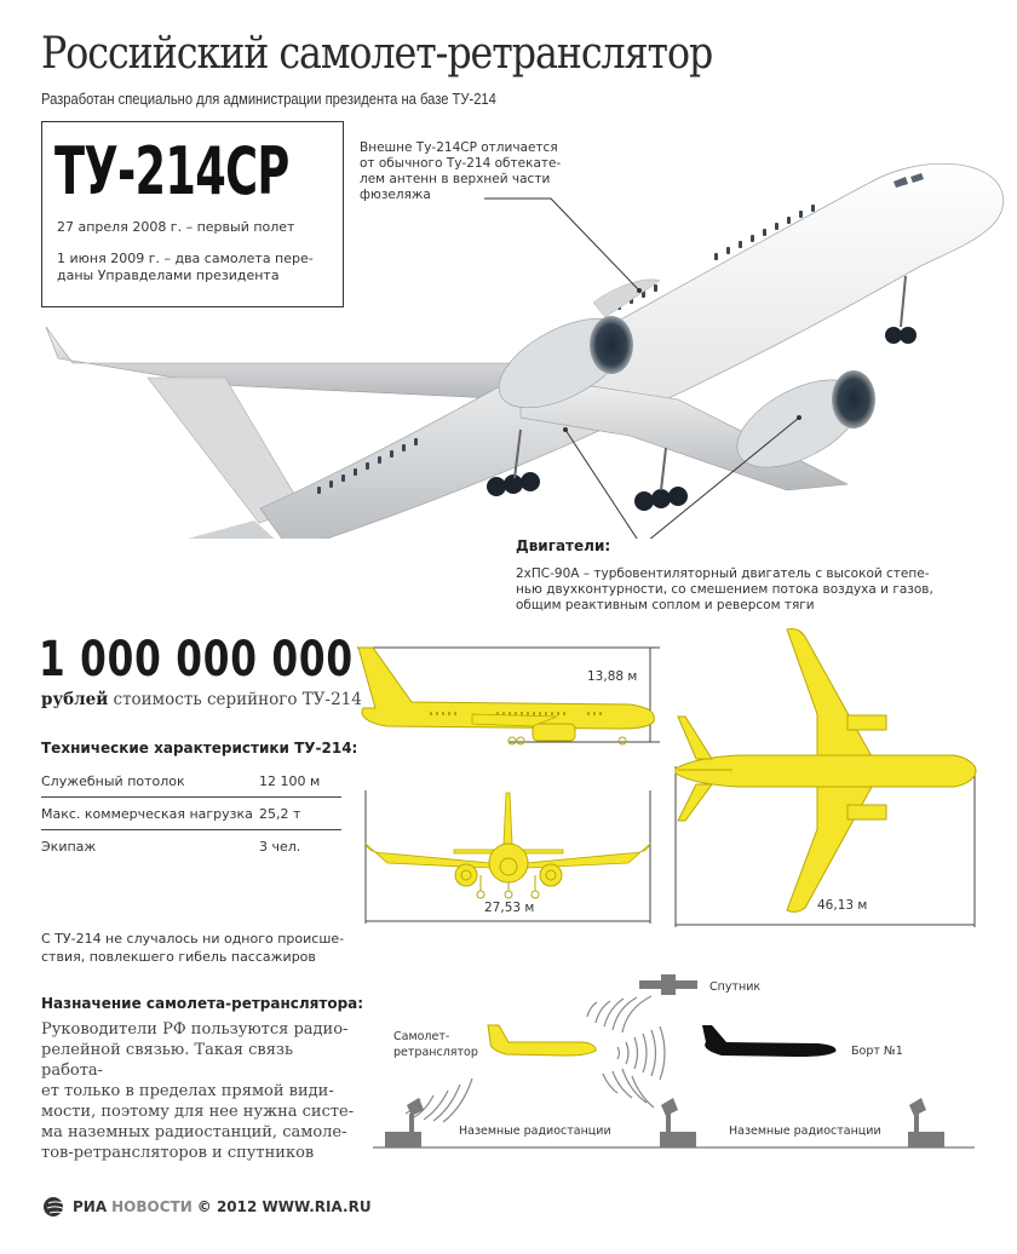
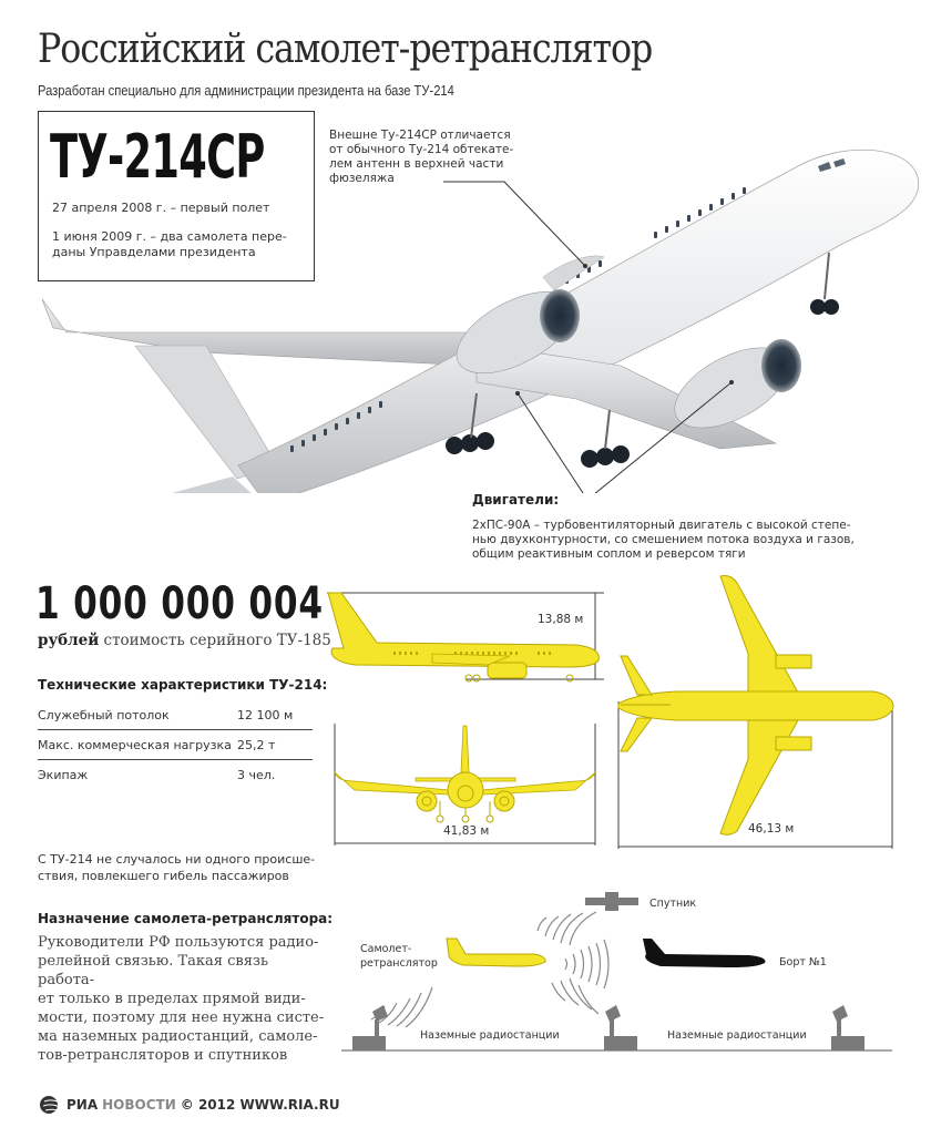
  Российский самолет-ретранслятор
  Разработан специально для администрации президента на базе ТУ-214
  ТУ-214СР
  27 апреля 2008 г. – первый полет
  1 июня 2009 г. – два самолета пере-
  даны Управделами президента
  Внешне Ту-214СР отличается
  от обычного Ту-214 обтекате-
  лем антенн в верхней части
  фюзеляжа
  Двигатели:
  2хПС-90А – турбовентиляторный двигатель с высокой степе-
  нью двухконтурности, со смешением потока воздуха и газов,
  общим реактивным соплом и реверсом тяги
- 1 000 000 000
+ 1 000 000 004
- рублей стоимость серийного ТУ-214
+ рублей стоимость серийного ТУ-185
  Технические характеристики ТУ-214:
  Служебный потолок
  12 100 м
  Макс. коммерческая нагрузка
  25,2 т
  Экипаж
  3 чел.
  С ТУ-214 не случалось ни одного происше-
  ствия, повлекшего гибель пассажиров
  13,88 м
- 27,53 м
+ 41,83 м
  46,13 м
  Назначение самолета-ретранслятора:
  Руководители РФ пользуются радио-
  релейной связью. Такая связь работа-
  ет только в пределах прямой види-
  мости, поэтому для нее нужна систе-
  ма наземных радиостанций, самоле-
  тов-ретрансляторов и спутников
  Спутник
  Самолет-
  ретранслятор
  Борт №1
  Наземные радиостанции
  Наземные радиостанции
  РИА
  НОВОСТИ
  © 2012 WWW.RIA.RU
